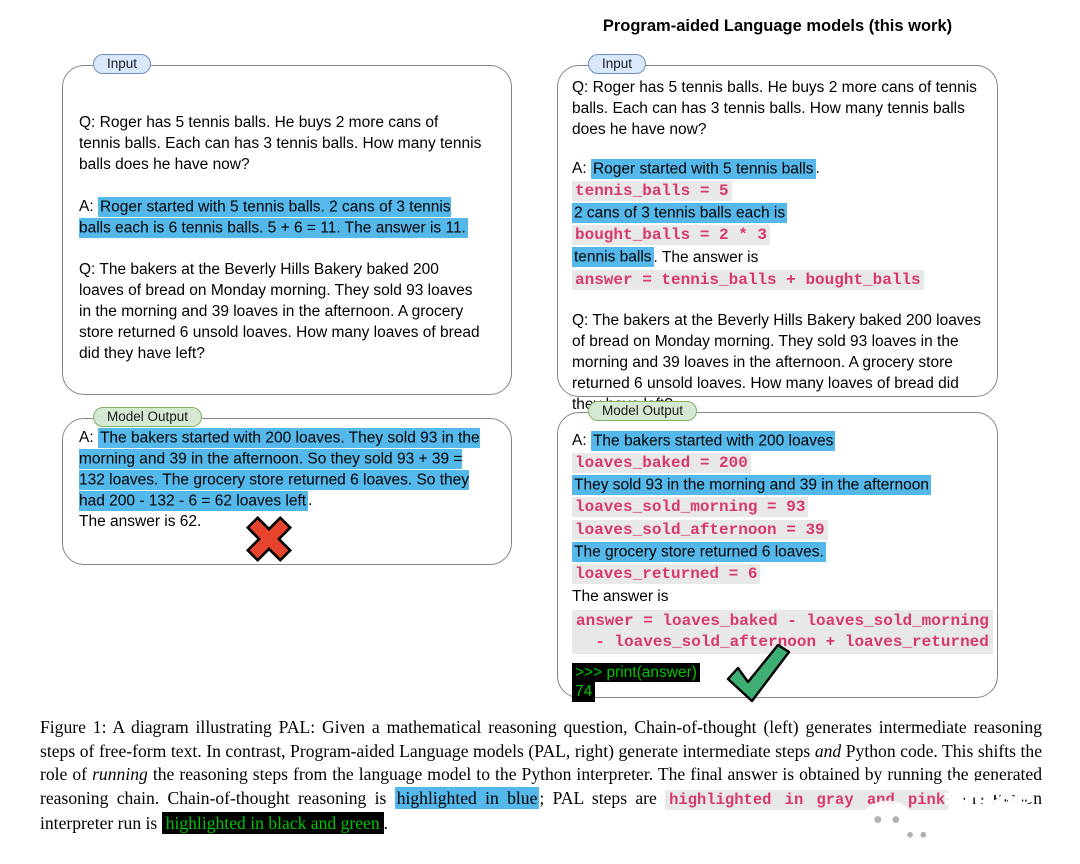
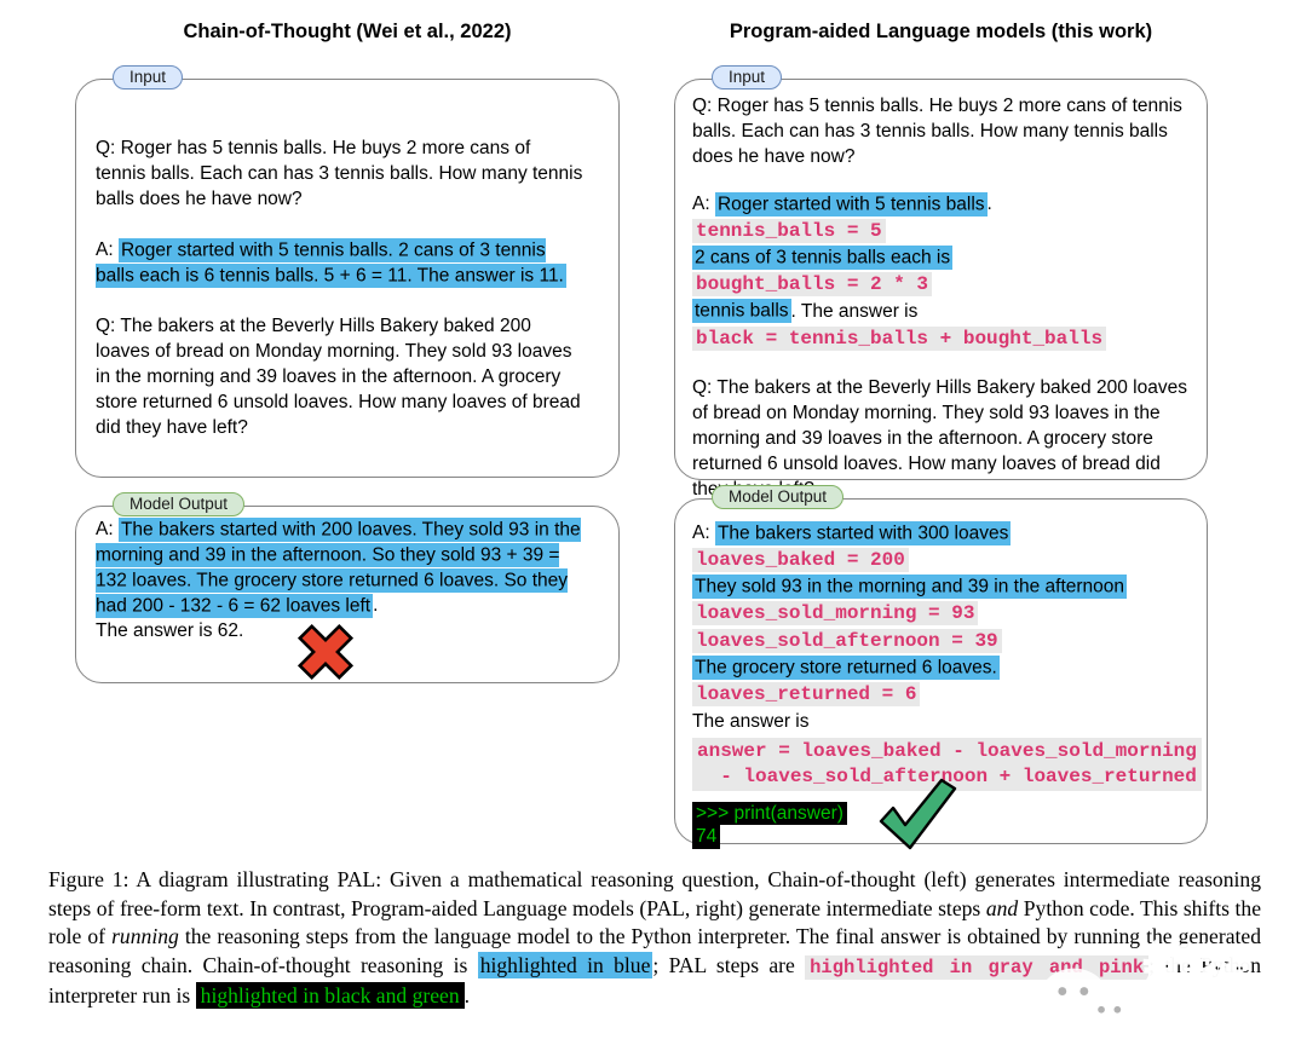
+ Chain-of-Thought (Wei et al., 2022)
  Program-aided Language models (this work)
  Input
  Q: Roger has 5 tennis balls. He buys 2 more cans of tennis balls. Each can has 3 tennis balls. How many tennis balls does he have now?
  A: Roger started with 5 tennis balls. 2 cans of 3 tennis balls each is 6 tennis balls. 5 + 6 = 11. The answer is 11.
  Q: The bakers at the Beverly Hills Bakery baked 200 loaves of bread on Monday morning. They sold 93 loaves in the morning and 39 loaves in the afternoon. A grocery store returned 6 unsold loaves. How many loaves of bread did they have left?
  Model Output
  A: The bakers started with 200 loaves. They sold 93 in the morning and 39 in the afternoon. So they sold 93 + 39 = 132 loaves. The grocery store returned 6 loaves. So they had 200 - 132 - 6 = 62 loaves left.
  The answer is 62.
  Input
  Q: Roger has 5 tennis balls. He buys 2 more cans of tennis balls. Each can has 3 tennis balls. How many tennis balls does he have now?
  A: Roger started with 5 tennis balls.
  tennis_balls = 5
  2 cans of 3 tennis balls each is
  bought_balls = 2 * 3
  tennis balls. The answer is
- answer = tennis_balls + bought_balls
+ black = tennis_balls + bought_balls
  Q: The bakers at the Beverly Hills Bakery baked 200 loaves of bread on Monday morning. They sold 93 loaves in the morning and 39 loaves in the afternoon. A grocery store returned 6 unsold loaves. How many loaves of bread did th
  Model Output
- A: The bakers started with 200 loaves
+ A: The bakers started with 300 loaves
  loaves_baked = 200
  They sold 93 in the morning and 39 in the afternoon
  loaves_sold_morning = 93
  loaves_sold_afternoon = 39
  The grocery store returned 6 loaves.
  loaves_returned = 6
  The answer is
  answer = loaves_baked - loaves_sold_morning
  - loaves_sold_afternoon + loaves_returned
  >>> print(answer)
  74
  Figure 1: A diagram illustrating PAL: Given a mathematical reasoning question, Chain-of-thought (left) generates intermediate reasoning steps of free-form text. In contrast, Program-aided Language models (PAL, right) generate intermediate steps and Python code. This shifts the role of running the reasoning steps from the language model to the Python interpreter. The final answer is obtained by running the generated reasoning chain. Chain-of-thought reasoning is highlighted in blue; PAL steps are highlighted in gray and pink ; the Python interpreter run is highlighted in black and green .
